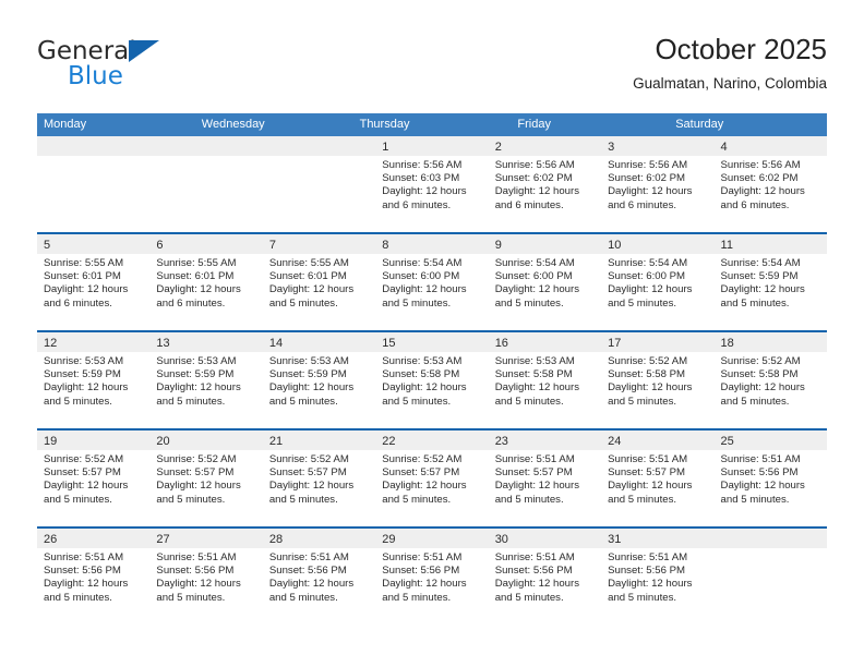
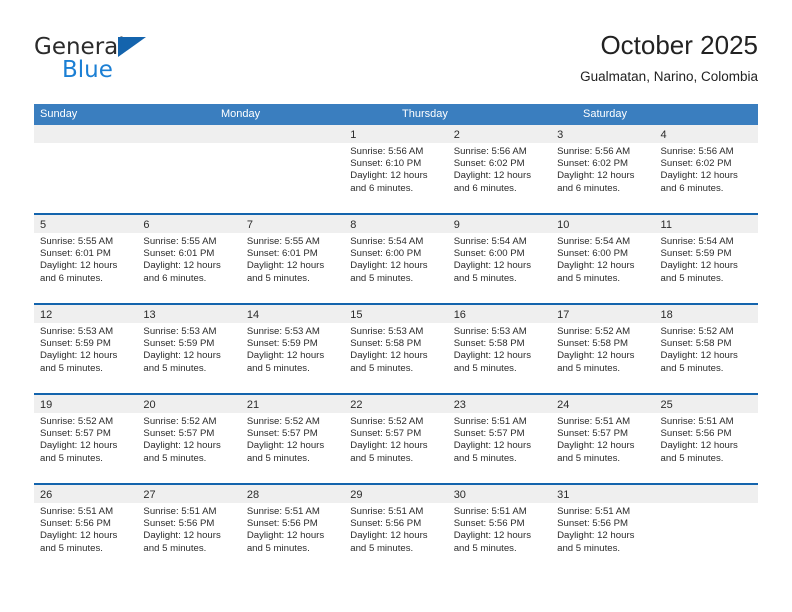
  General
  Blue
  October 2025
  Gualmatan, Narino, Colombia
+ Sunday
  Monday
- Wednesday
  Thursday
- Friday
  Saturday
  1
  Sunrise: 5:56 AM
- Sunset: 6:03 PM
+ Sunset: 6:10 PM
  Daylight: 12 hours
  and 6 minutes.
  2
  Sunrise: 5:56 AM
  Sunset: 6:02 PM
  Daylight: 12 hours
  and 6 minutes.
  3
  Sunrise: 5:56 AM
  Sunset: 6:02 PM
  Daylight: 12 hours
  and 6 minutes.
  4
  Sunrise: 5:56 AM
  Sunset: 6:02 PM
  Daylight: 12 hours
  and 6 minutes.
  5
  Sunrise: 5:55 AM
  Sunset: 6:01 PM
  Daylight: 12 hours
  and 6 minutes.
  6
  Sunrise: 5:55 AM
  Sunset: 6:01 PM
  Daylight: 12 hours
  and 6 minutes.
  7
  Sunrise: 5:55 AM
  Sunset: 6:01 PM
  Daylight: 12 hours
  and 5 minutes.
  8
  Sunrise: 5:54 AM
  Sunset: 6:00 PM
  Daylight: 12 hours
  and 5 minutes.
  9
  Sunrise: 5:54 AM
  Sunset: 6:00 PM
  Daylight: 12 hours
  and 5 minutes.
  10
  Sunrise: 5:54 AM
  Sunset: 6:00 PM
  Daylight: 12 hours
  and 5 minutes.
  11
  Sunrise: 5:54 AM
  Sunset: 5:59 PM
  Daylight: 12 hours
  and 5 minutes.
  12
  Sunrise: 5:53 AM
  Sunset: 5:59 PM
  Daylight: 12 hours
  and 5 minutes.
  13
  Sunrise: 5:53 AM
  Sunset: 5:59 PM
  Daylight: 12 hours
  and 5 minutes.
  14
  Sunrise: 5:53 AM
  Sunset: 5:59 PM
  Daylight: 12 hours
  and 5 minutes.
  15
  Sunrise: 5:53 AM
  Sunset: 5:58 PM
  Daylight: 12 hours
  and 5 minutes.
  16
  Sunrise: 5:53 AM
  Sunset: 5:58 PM
  Daylight: 12 hours
  and 5 minutes.
  17
  Sunrise: 5:52 AM
  Sunset: 5:58 PM
  Daylight: 12 hours
  and 5 minutes.
  18
  Sunrise: 5:52 AM
  Sunset: 5:58 PM
  Daylight: 12 hours
  and 5 minutes.
  19
  Sunrise: 5:52 AM
  Sunset: 5:57 PM
  Daylight: 12 hours
  and 5 minutes.
  20
  Sunrise: 5:52 AM
  Sunset: 5:57 PM
  Daylight: 12 hours
  and 5 minutes.
  21
  Sunrise: 5:52 AM
  Sunset: 5:57 PM
  Daylight: 12 hours
  and 5 minutes.
  22
  Sunrise: 5:52 AM
  Sunset: 5:57 PM
  Daylight: 12 hours
  and 5 minutes.
  23
  Sunrise: 5:51 AM
  Sunset: 5:57 PM
  Daylight: 12 hours
  and 5 minutes.
  24
  Sunrise: 5:51 AM
  Sunset: 5:57 PM
  Daylight: 12 hours
  and 5 minutes.
  25
  Sunrise: 5:51 AM
  Sunset: 5:56 PM
  Daylight: 12 hours
  and 5 minutes.
  26
  Sunrise: 5:51 AM
  Sunset: 5:56 PM
  Daylight: 12 hours
  and 5 minutes.
  27
  Sunrise: 5:51 AM
  Sunset: 5:56 PM
  Daylight: 12 hours
  and 5 minutes.
  28
  Sunrise: 5:51 AM
  Sunset: 5:56 PM
  Daylight: 12 hours
  and 5 minutes.
  29
  Sunrise: 5:51 AM
  Sunset: 5:56 PM
  Daylight: 12 hours
  and 5 minutes.
  30
  Sunrise: 5:51 AM
  Sunset: 5:56 PM
  Daylight: 12 hours
  and 5 minutes.
  31
  Sunrise: 5:51 AM
  Sunset: 5:56 PM
  Daylight: 12 hours
  and 5 minutes.
